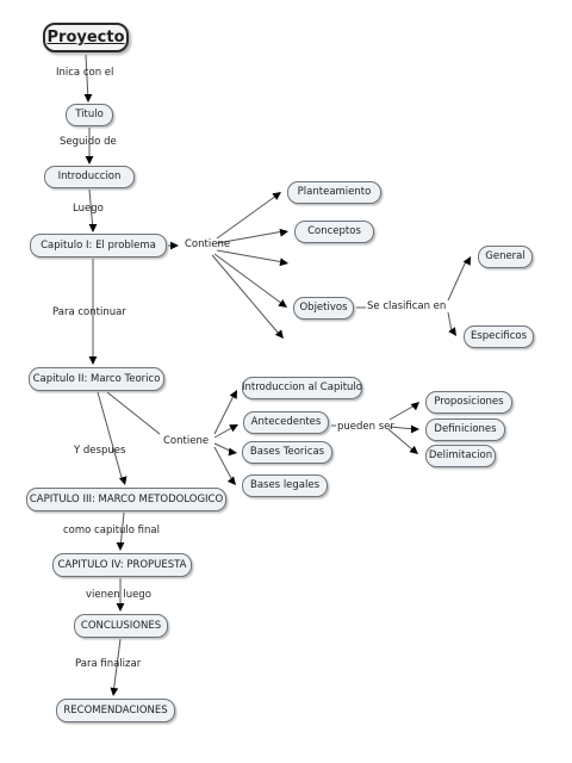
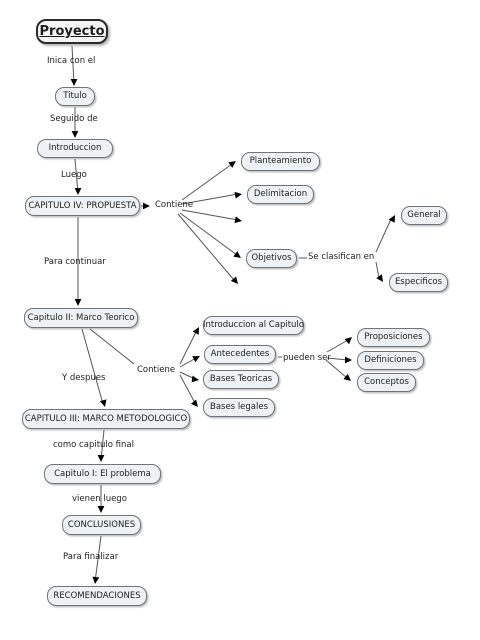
  Proyecto
  Titulo
  Introduccion
- Capitulo I: El problema
+ CAPITULO IV: PROPUESTA
  Planteamiento
- Conceptos
+ Delimitacion
  Objetivos
  General
  Especificos
  Capitulo II: Marco Teorico
  Introduccion al Capitulo
  Antecedentes
  Bases Teoricas
  Bases legales
  Proposiciones
  Definiciones
- Delimitacion
+ Conceptos
  CAPITULO III: MARCO METODOLOGICO
- CAPITULO IV: PROPUESTA
+ Capitulo I: El problema
  CONCLUSIONES
  RECOMENDACIONES
  Inica con el
  Seguido de
  Luego
  Contiene
  Para continuar
  Se clasifican en
  Contiene
  pueden ser
  Y despues
  como capitulo final
  vienen luego
  Para finalizar
